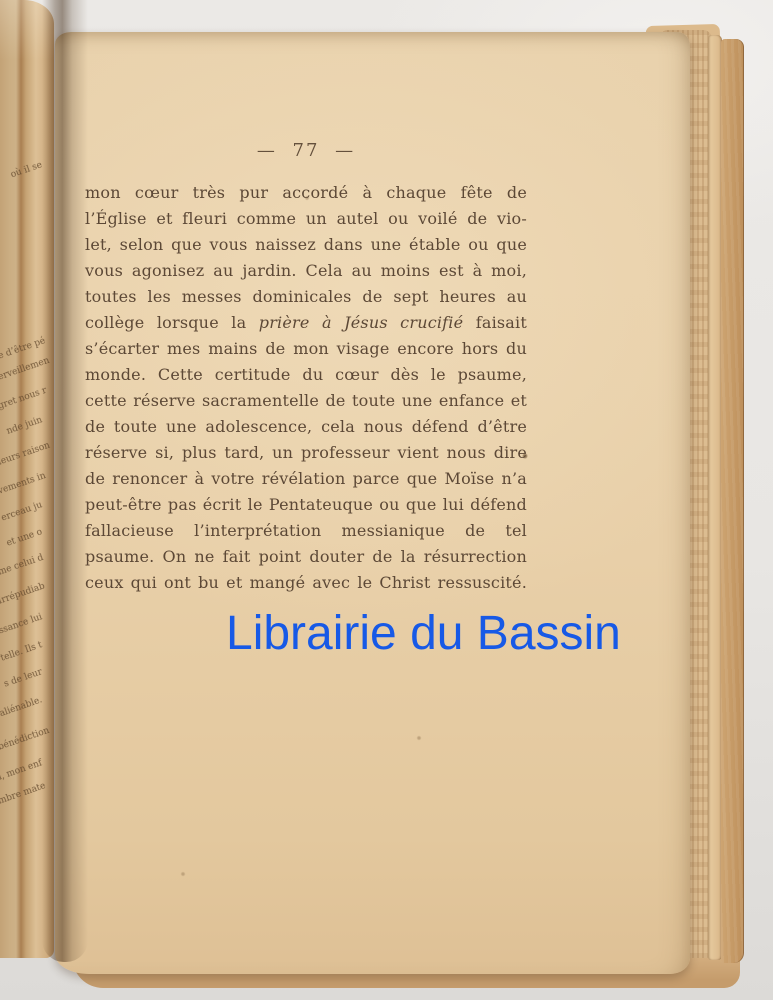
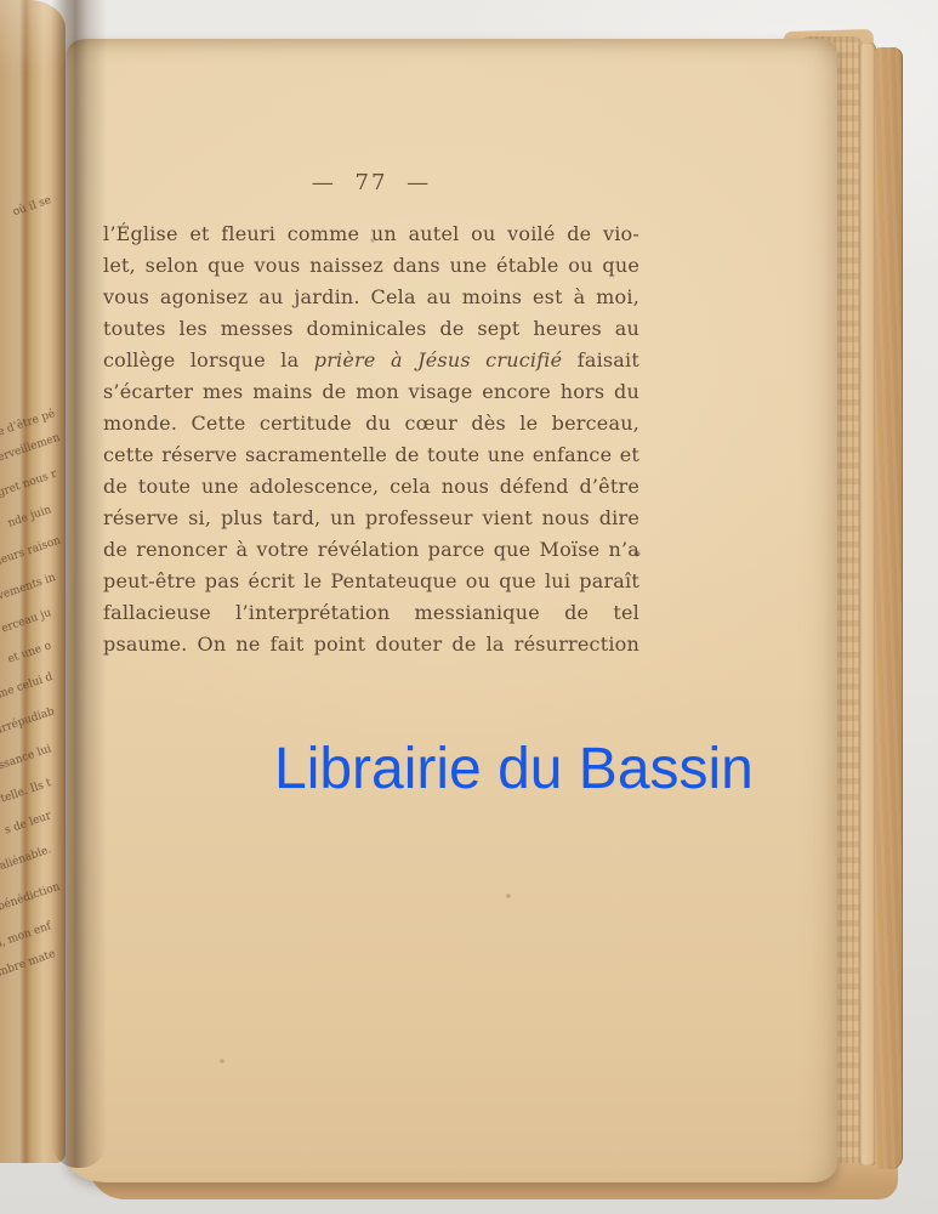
  — 77 —
- mon cœur très pur accordé à chaque fête de
  ’Église et fleuri comme un autel ou voilé de vio-
  et, selon que vous naissez dans une étable ou que
  vous agonisez au jardin. Cela au moins est à moi,
  toutes les messes dominicales de sept heures au
  collège lorsque la prière à Jésus crucifié faisait
  s’écarter mes mains de mon visage encore hors du
- monde. Cette certitude du cœur dès le psaume,
+ monde. Cette certitude du cœur dès le berceau,
  cette réserve sacramentelle de toute une enfance et
  de toute une adolescence, cela nous défend d’être
  réserve si, plus tard, un professeur vient nous dire
  de renoncer à votre révélation parce que Moïse n’a
- peut-être pas écrit le Pentateuque ou que lui défend
+ peut-être pas écrit le Pentateuque ou que lui paraît
  fallacieuse l’interprétation messianique de tel
  psaume. On ne fait point douter de la résurrection
- ceux qui ont bu et mangé avec le Christ ressuscité.
  Librairie du Bassin
